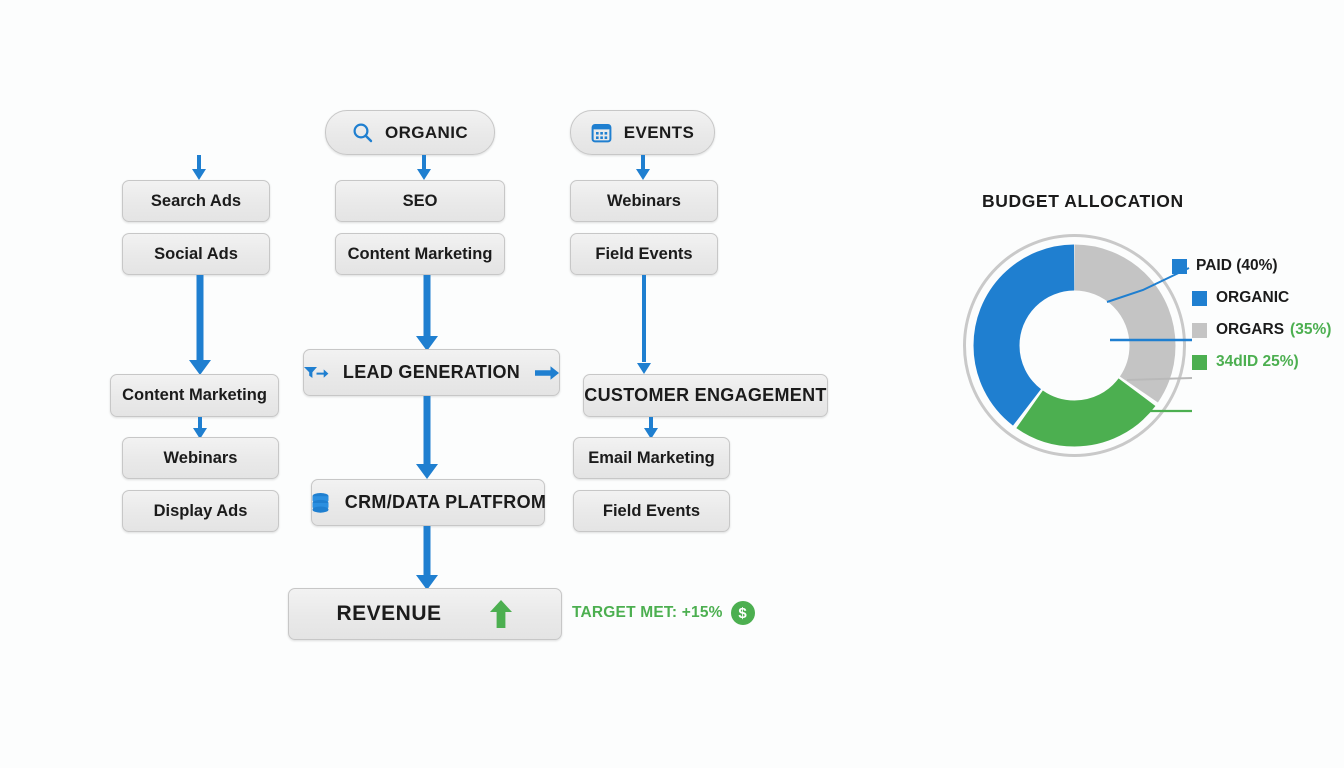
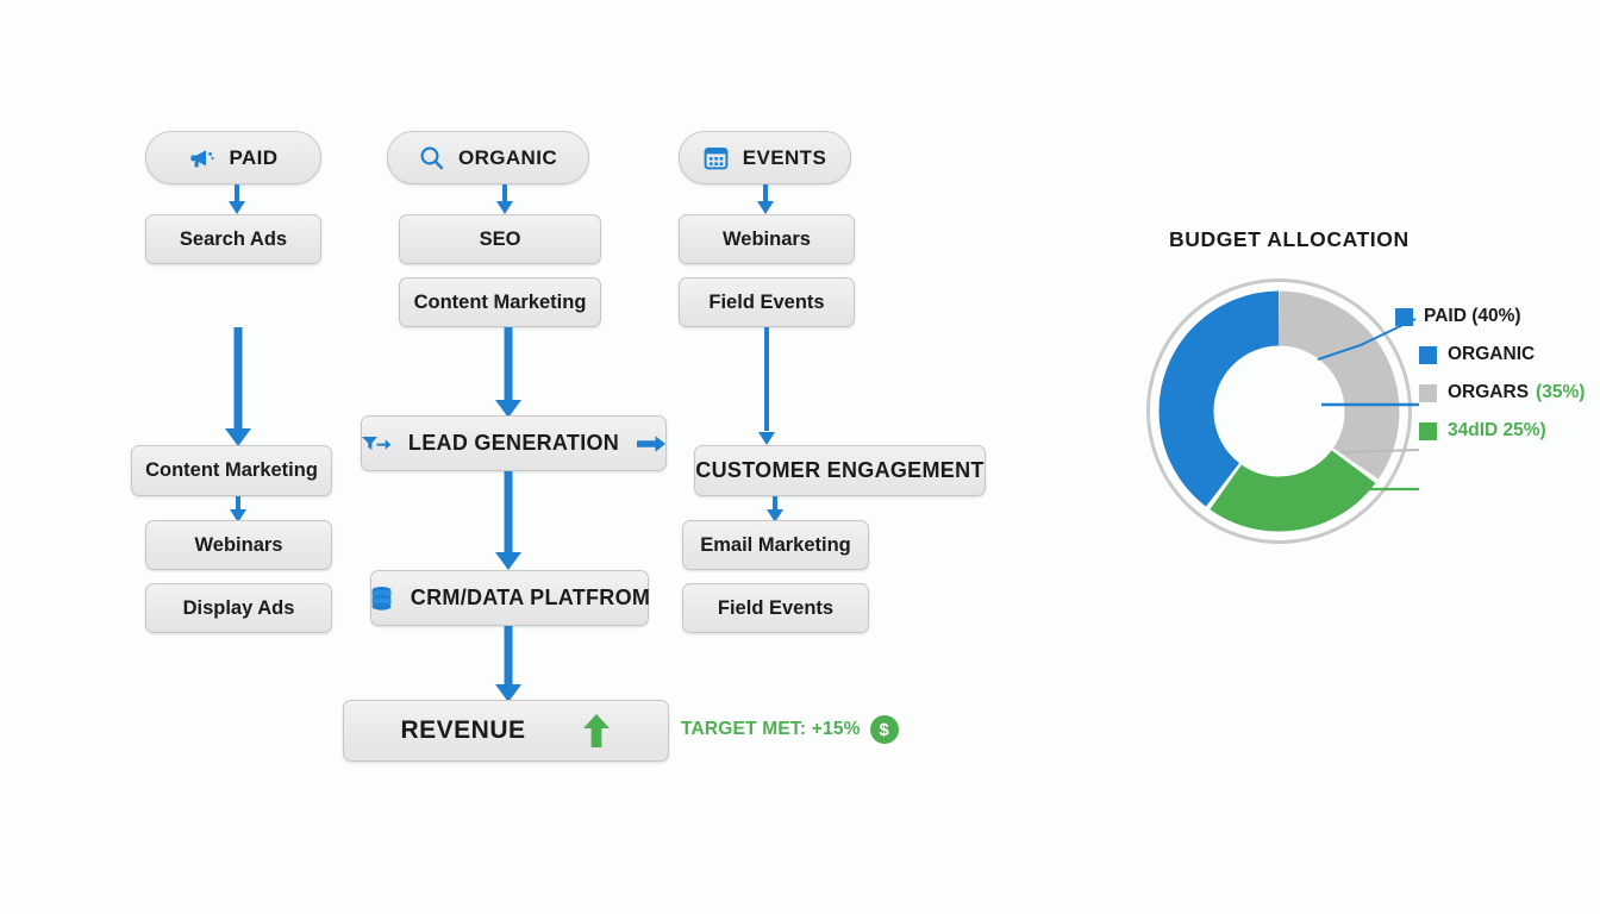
+ PAID
  Search Ads
- Social Ads
  Content Marketing
  Webinars
  Display Ads
  ORGANIC
  SEO
  Content Marketing
  LEAD GENERATION
  CRM/DATA PLATFROM
  REVENUE
  TARGET MET: +15%
  $
  EVENTS
  Webinars
  Field Events
  CUSTOMER ENGAGEMENT
  Email Marketing
  Field Events
  BUDGET ALLOCATION
  PAID (40%)
  ORGANIC
  ORGARS
  (35%)
  34dID 25%)
